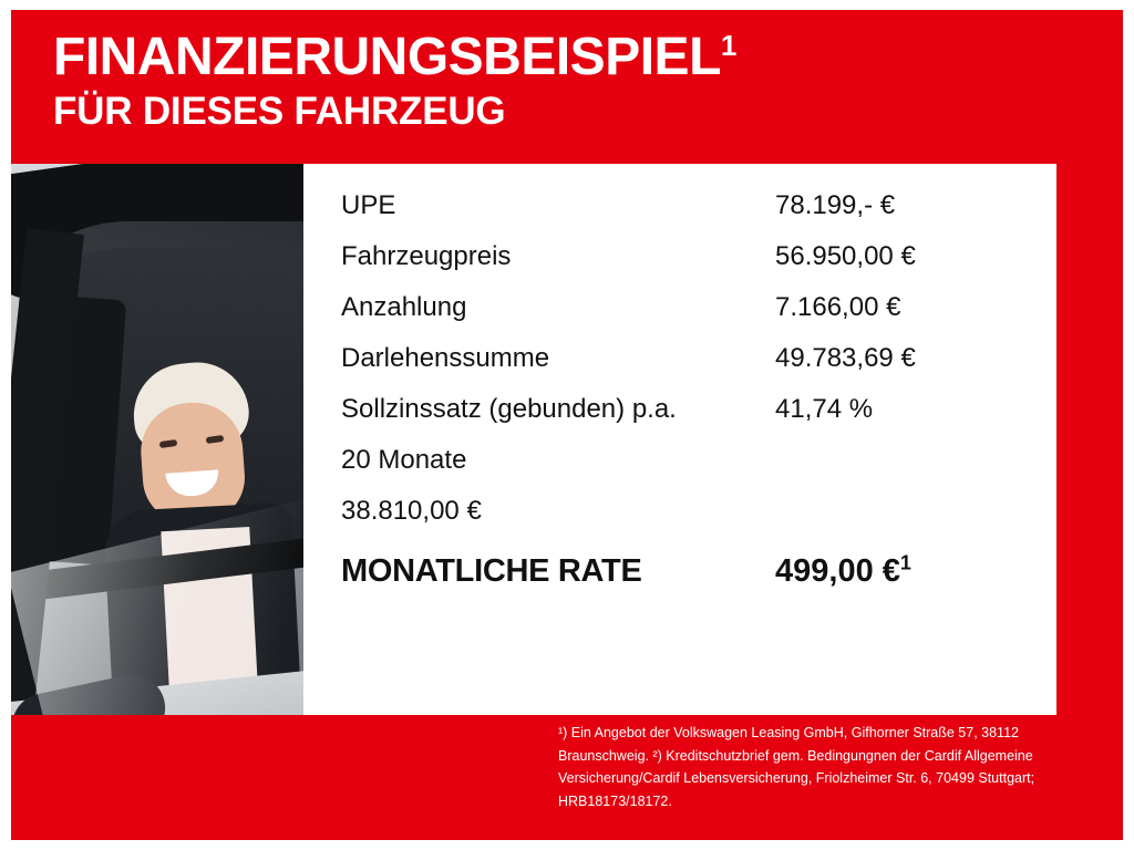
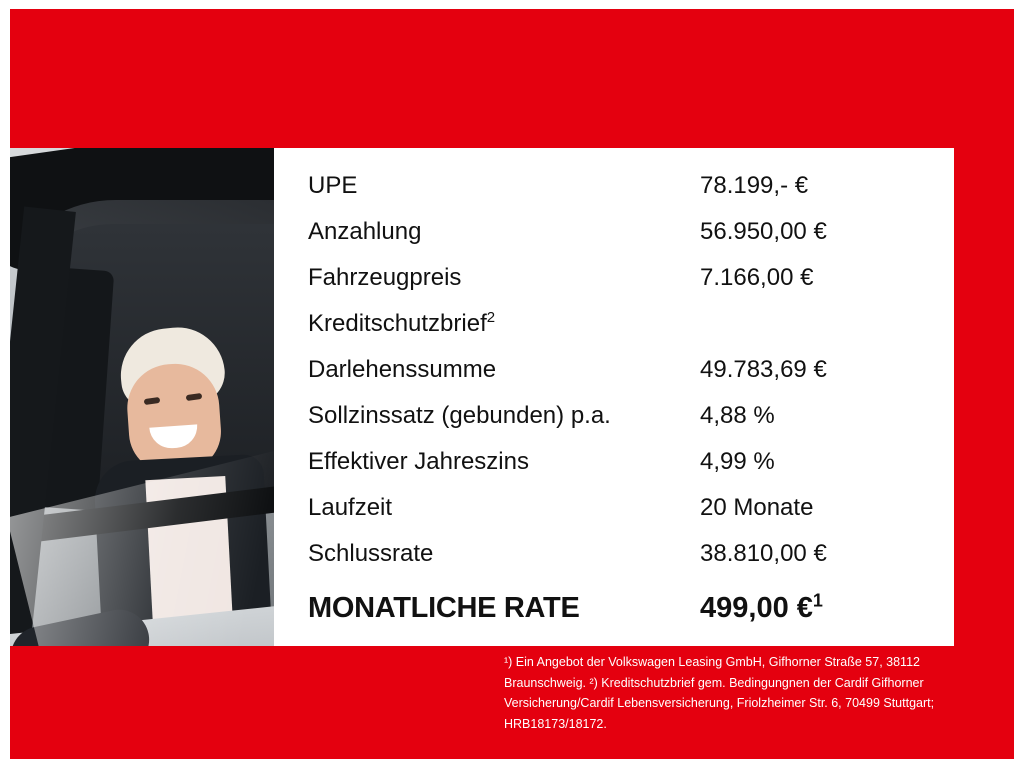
- FINANZIERUNGSBEISPIEL1
- FÜR DIESES FAHRZEUG
  UPE
  78.199,- €
- Fahrzeugpreis
+ Anzahlung
  56.950,00 €
- Anzahlung
+ Fahrzeugpreis
  7.166,00 €
+ Kreditschutzbrief2
  Darlehenssumme
  49.783,69 €
  Sollzinssatz (gebunden) p.a.
- 41,74 %
+ 4,88 %
+ Effektiver Jahreszins
+ 4,99 %
+ Laufzeit
  20 Monate
+ Schlussrate
  38.810,00 €
  MONATLICHE RATE
  499,00 €1
- ¹) Ein Angebot der Volkswagen Leasing GmbH, Gifhorner Straße 57, 38112 Braunschweig. ²) Kreditschutzbrief gem. Bedingungnen der Cardif Allgemeine Versicherung/Cardif Lebensversicherung, Friolzheimer Str. 6, 70499 Stuttgart; HRB18173/18172.
+ ¹) Ein Angebot der Volkswagen Leasing GmbH, Gifhorner Straße 57, 38112 Braunschweig. ²) Kreditschutzbrief gem. Bedingungnen der Cardif Gifhorner Versicherung/Cardif Lebensversicherung, Friolzheimer Str. 6, 70499 Stuttgart; HRB18173/18172.
